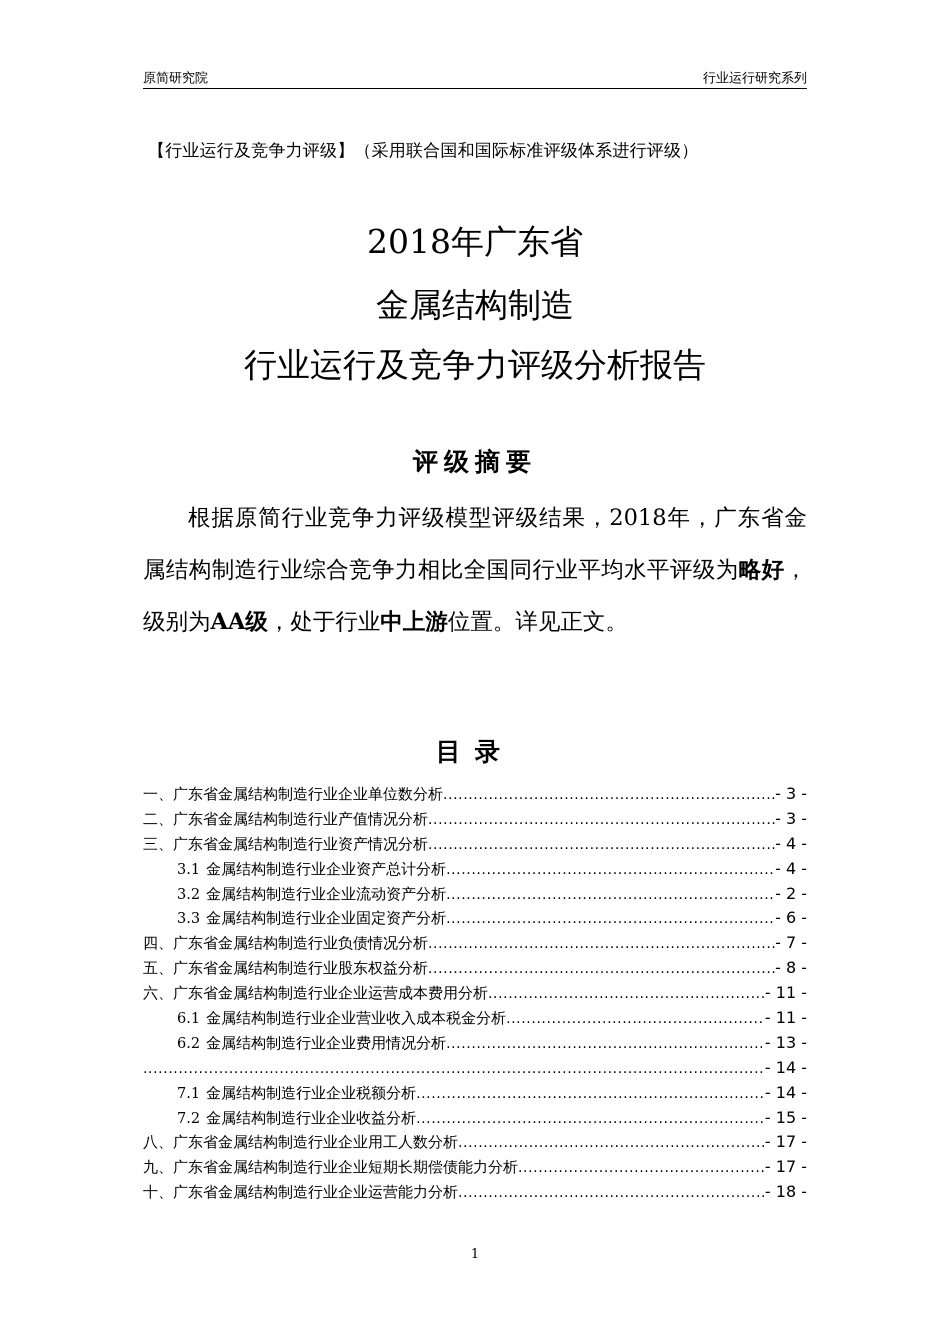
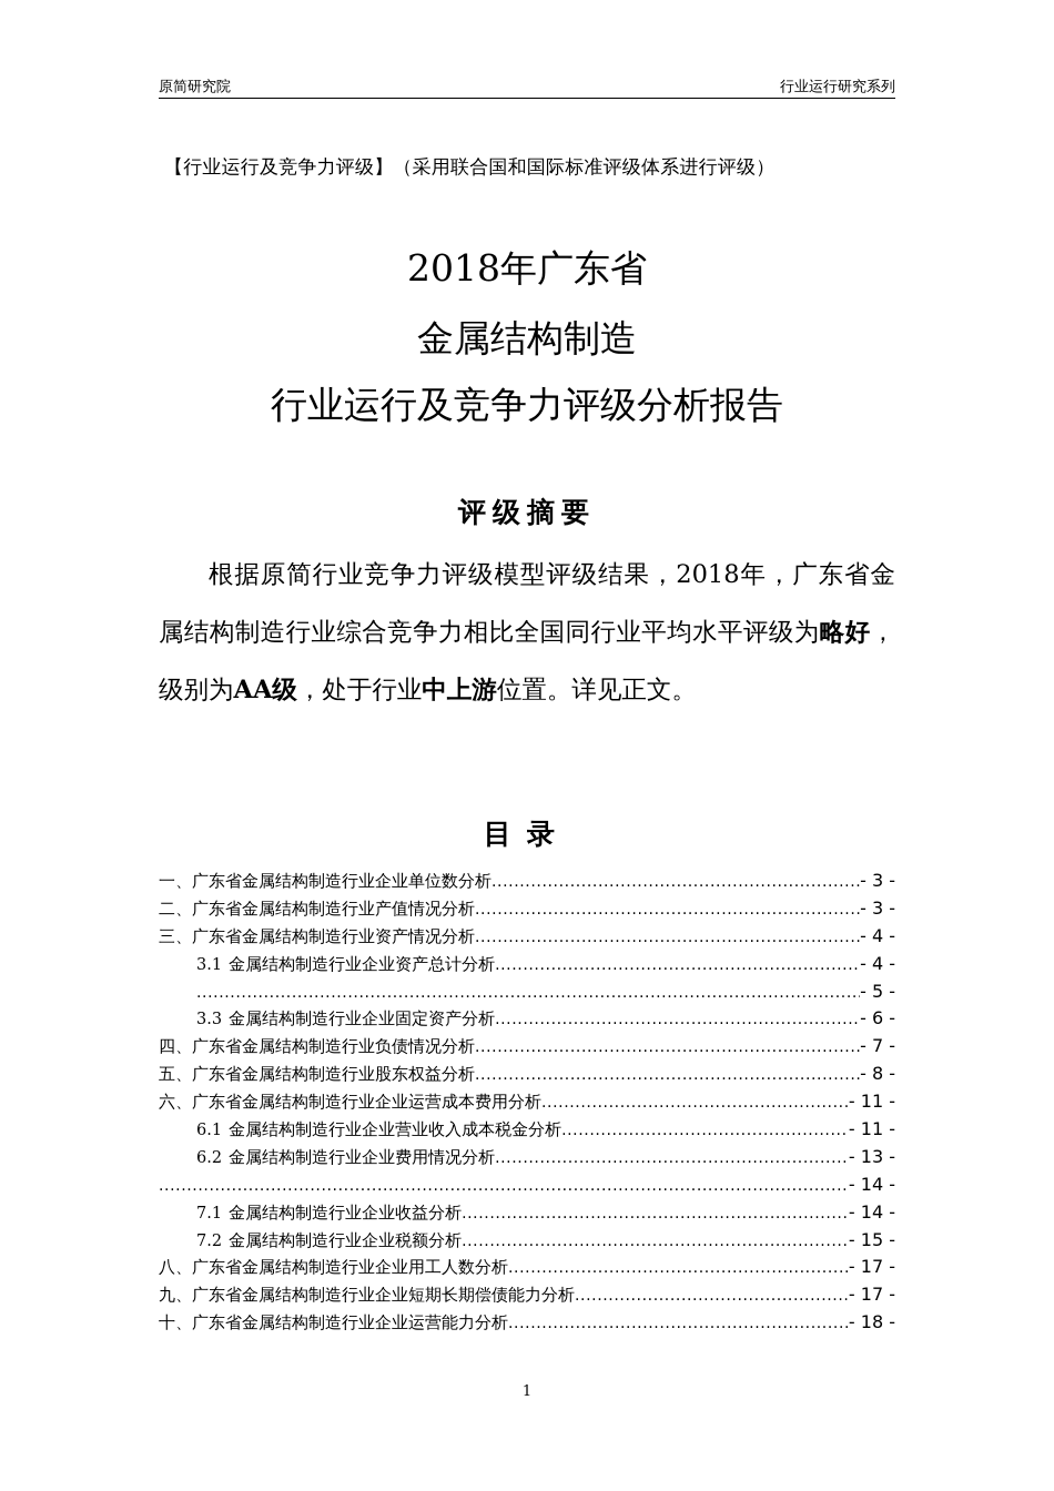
  原简研究院
  行业运行研究系列
  【行业运行及竞争力评级】（采用联合国和国际标准评级体系进行评级）
  2018年广东省
  金属结构制造
  行业运行及竞争力评级分析报告
  评级摘要
  根据原简行业竞争力评级模型评级结果，2018年，广东省金属结构制造行业综合竞争力相比全国同行业平均水平评级为略好，级别为AA级，处于行业中上游位置。详见正文。
  目录
  一、广东省金属结构制造行业企业单位数分析
  - 3 -
  二、广东省金属结构制造行业产值情况分析
  - 3 -
  三、广东省金属结构制造行业资产情况分析
  - 4 -
  3.1 金属结构制造行业企业资产总计分析
  - 4 -
- 3.2 金属结构制造行业企业流动资产分析
- - 2 -
+ - 5 -
  3.3 金属结构制造行业企业固定资产分析
  - 6 -
  四、广东省金属结构制造行业负债情况分析
  - 7 -
  五、广东省金属结构制造行业股东权益分析
  - 8 -
  六、广东省金属结构制造行业企业运营成本费用分析
  - 11 -
  6.1 金属结构制造行业企业营业收入成本税金分析
  - 11 -
  6.2 金属结构制造行业企业费用情况分析
  - 13 -
  - 14 -
- 7.1 金属结构制造行业企业税额分析
+ 7.1 金属结构制造行业企业收益分析
  - 14 -
- 7.2 金属结构制造行业企业收益分析
+ 7.2 金属结构制造行业企业税额分析
  - 15 -
  八、广东省金属结构制造行业企业用工人数分析
  - 17 -
  九、广东省金属结构制造行业企业短期长期偿债能力分析
  - 17 -
  十、广东省金属结构制造行业企业运营能力分析
  - 18 -
  1
